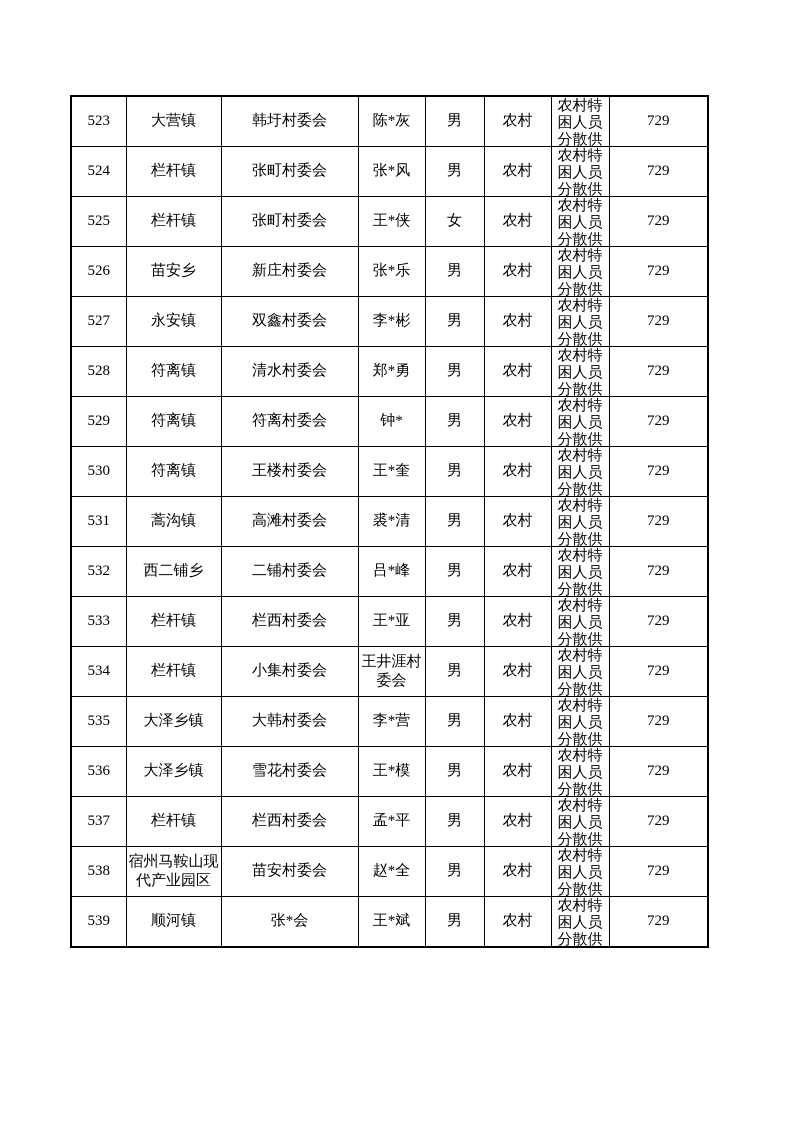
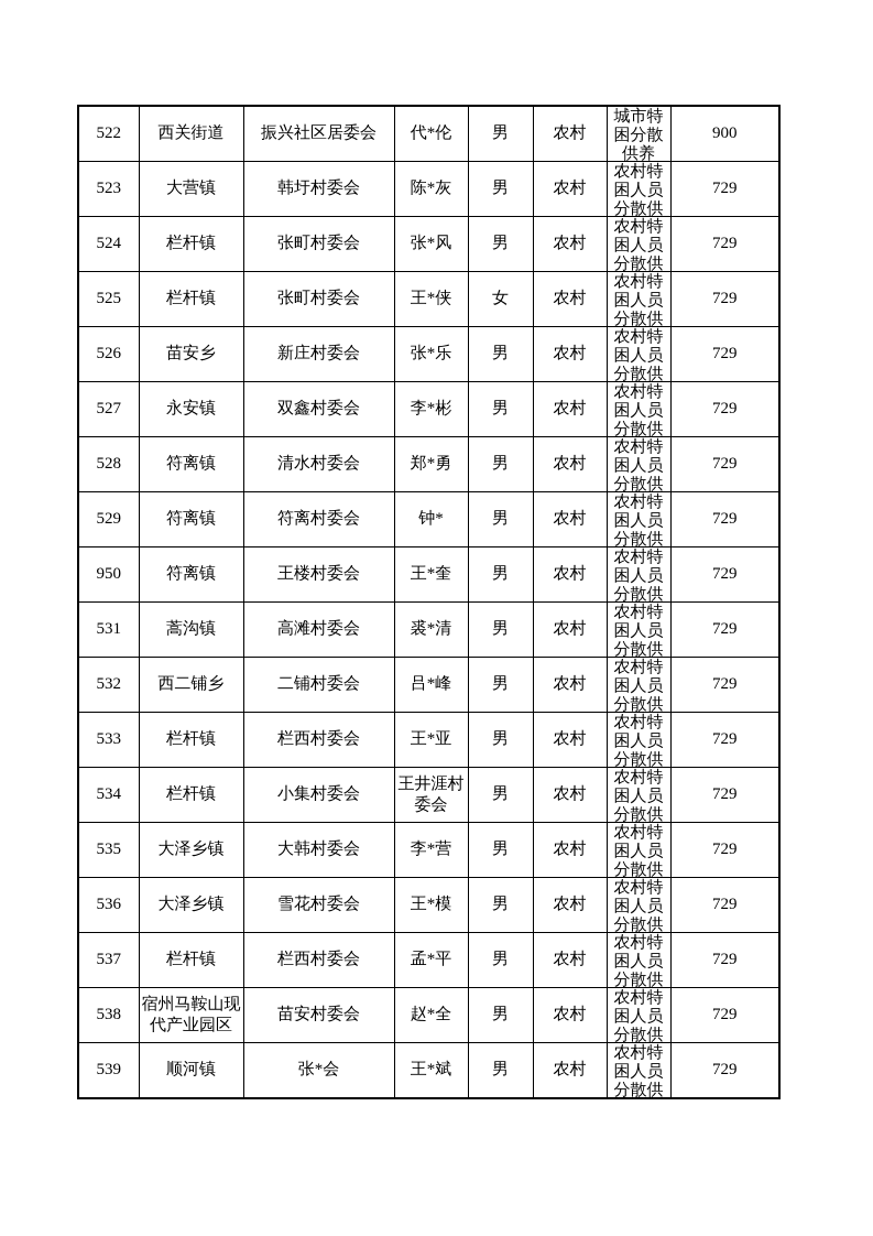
+ 522	西关街道	振兴社区居委会	代*伦	男	农村	城市特困分散供养	900
  523	大营镇	韩圩村委会	陈*灰	男	农村	农村特困人员分散供	729
  524	栏杆镇	张町村委会	张*风	男	农村	农村特困人员分散供	729
  525	栏杆镇	张町村委会	王*侠	女	农村	农村特困人员分散供	729
  526	苗安乡	新庄村委会	张*乐	男	农村	农村特困人员分散供	729
  527	永安镇	双鑫村委会	李*彬	男	农村	农村特困人员分散供	729
  528	符离镇	清水村委会	郑*勇	男	农村	农村特困人员分散供	729
  529	符离镇	符离村委会	钟*	男	农村	农村特困人员分散供	729
- 530	符离镇	王楼村委会	王*奎	男	农村	农村特困人员分散供	729
+ 950	符离镇	王楼村委会	王*奎	男	农村	农村特困人员分散供	729
  531	蒿沟镇	高滩村委会	裘*清	男	农村	农村特困人员分散供	729
  532	西二铺乡	二铺村委会	吕*峰	男	农村	农村特困人员分散供	729
  533	栏杆镇	栏西村委会	王*亚	男	农村	农村特困人员分散供	729
  534	栏杆镇	小集村委会	王井涯村委会	男	农村	农村特困人员分散供	729
  535	大泽乡镇	大韩村委会	李*营	男	农村	农村特困人员分散供	729
  536	大泽乡镇	雪花村委会	王*模	男	农村	农村特困人员分散供	729
  537	栏杆镇	栏西村委会	孟*平	男	农村	农村特困人员分散供	729
  538	宿州马鞍山现代产业园区	苗安村委会	赵*全	男	农村	农村特困人员分散供	729
  539	顺河镇	张*会	王*斌	男	农村	农村特困人员分散供	729
